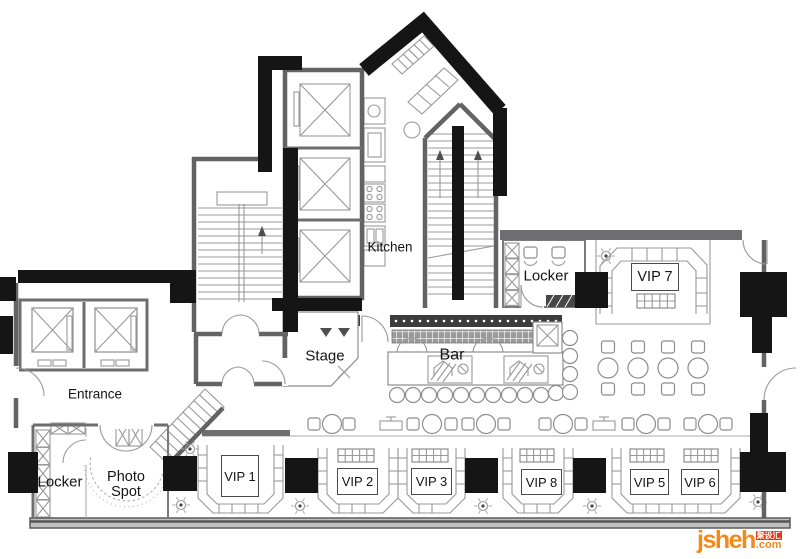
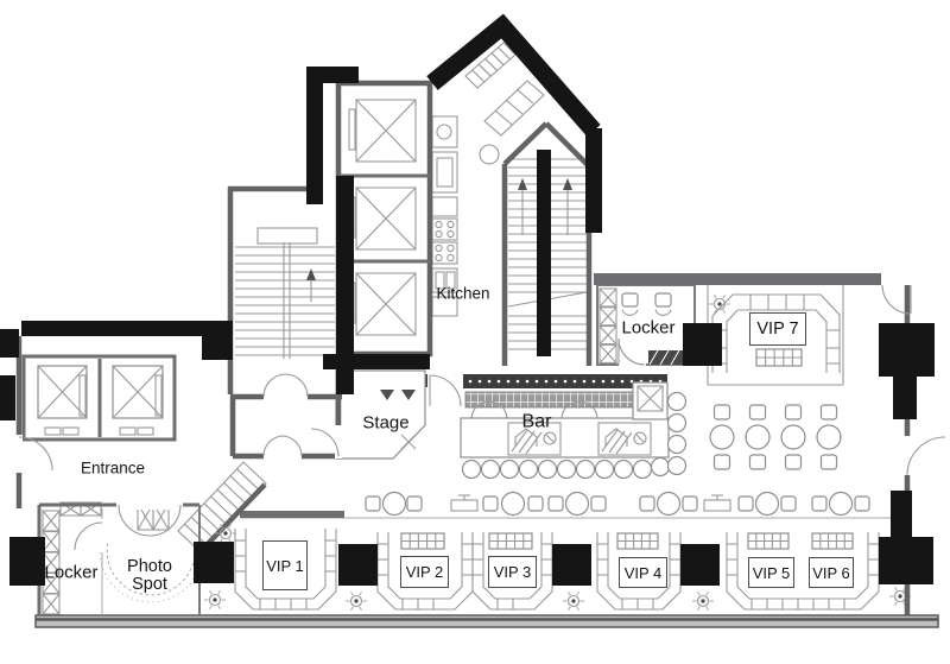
  Kitchen
  Stage
  Bar
  Entrance
  Locker
  Locker
  Photo
  Spot
  VIP 1
  VIP 2
  VIP 3
- VIP 8
+ VIP 4
  VIP 5
  VIP 6
  VIP 7
- jsheh
- 聚设汇
- .com
